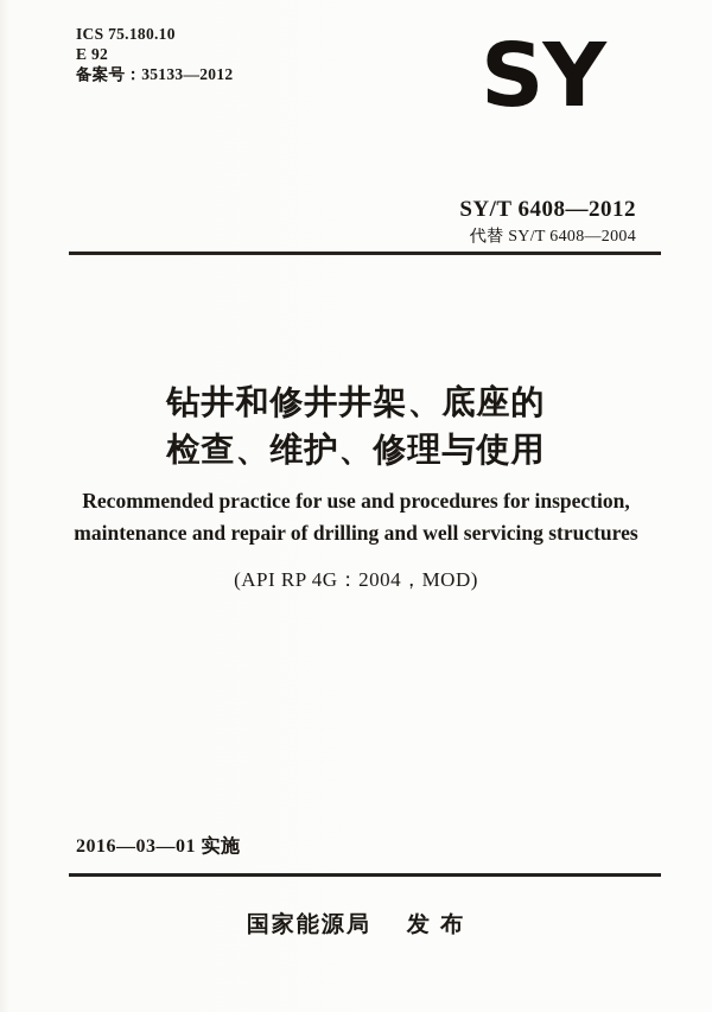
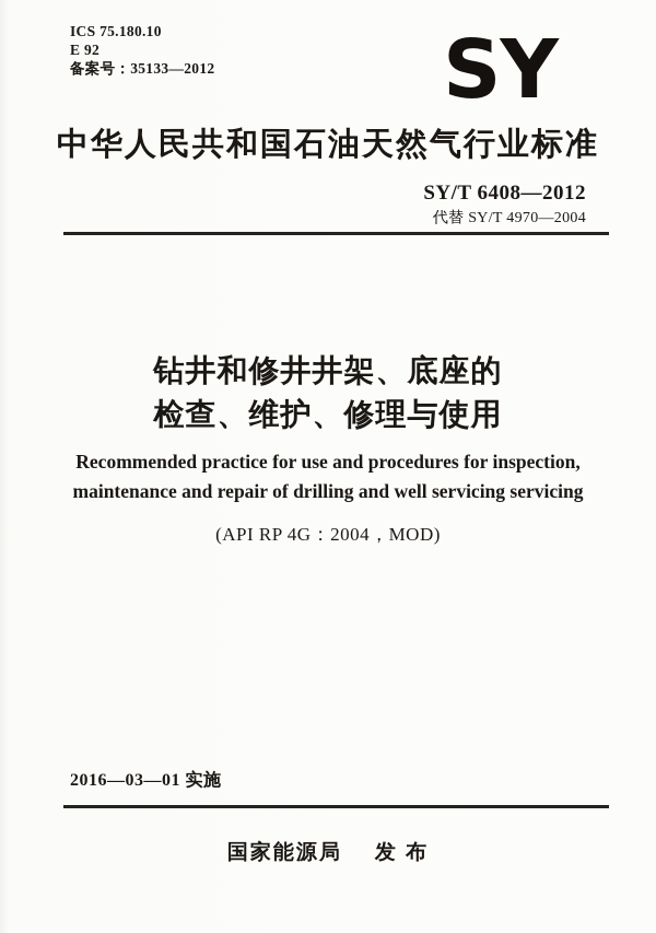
  ICS 75.180.10
  E 92
  备案号：35133—2012
  SY
+ 中华人民共和国石油天然气行业标准
  SY/T 6408—2012
- 代替 SY/T 6408—2004
+ 代替 SY/T 4970—2004
  钻井和修井井架、底座的
  检查、维护、修理与使用
  Recommended practice for use and procedures for inspection,
- maintenance and repair of drilling and well servicing structures
+ maintenance and repair of drilling and well servicing servicing
  (API RP 4G：2004，MOD)
  2016—03—01 实施
  国家能源局 发 布
